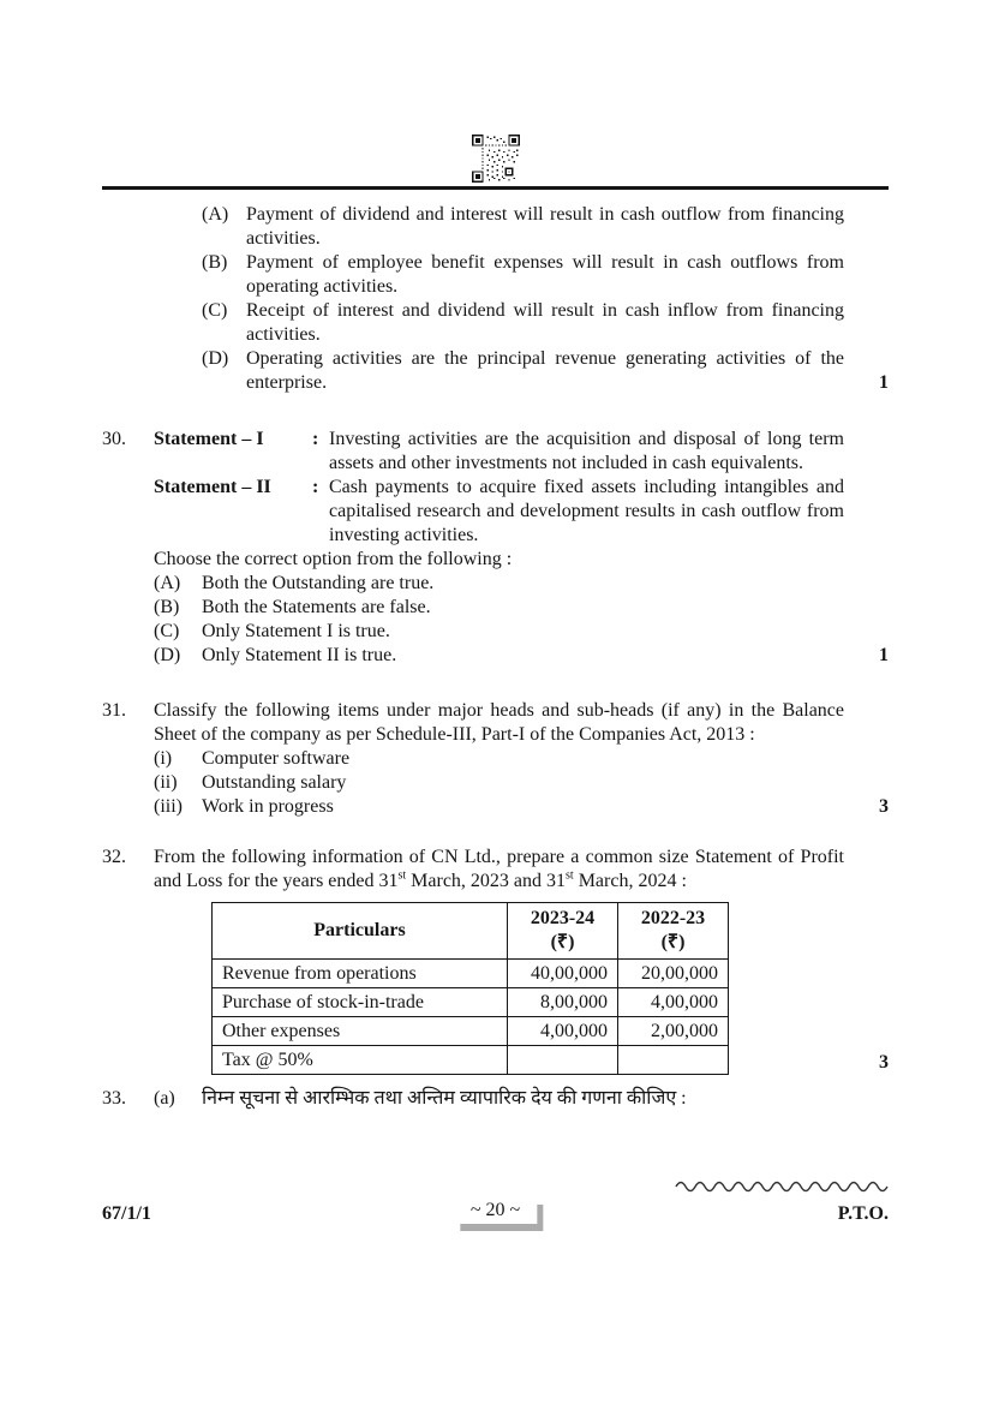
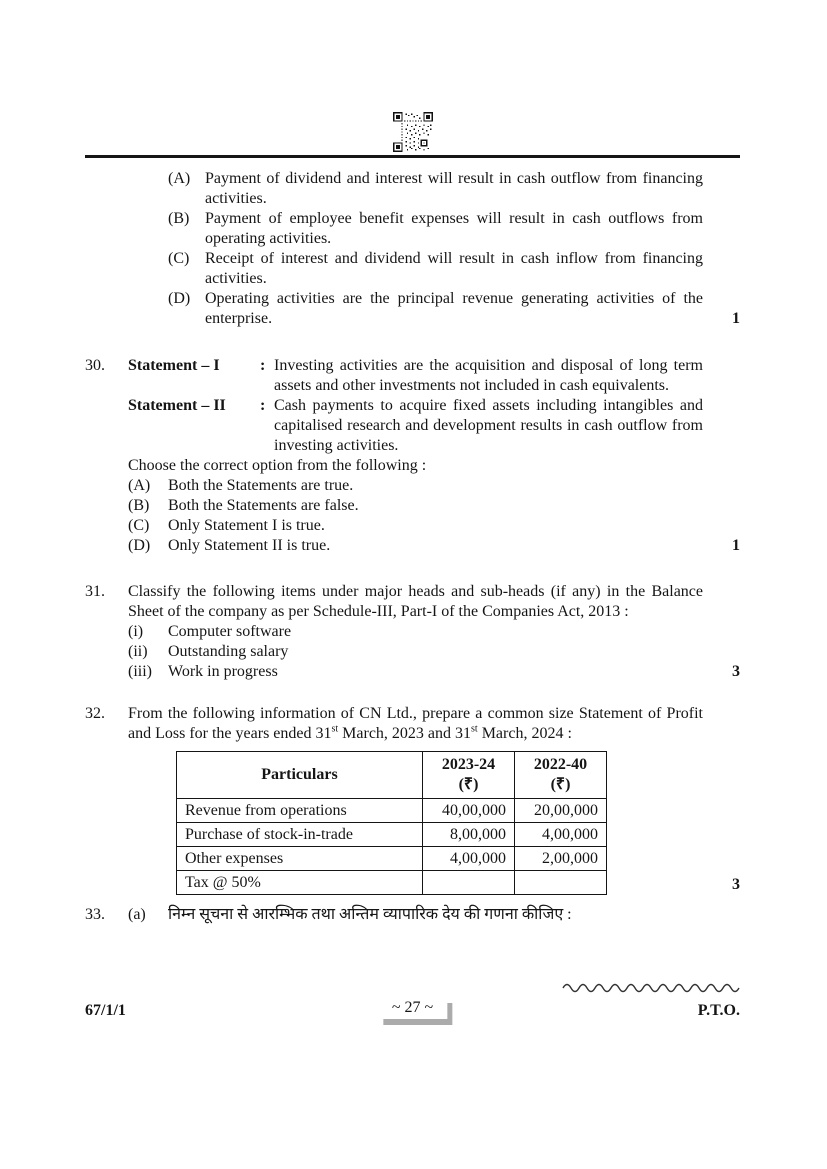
  (A)
  Payment of dividend and interest will result in cash outflow from financing activities.
  (B)
  Payment of employee benefit expenses will result in cash outflows from operating activities.
  (C)
  Receipt of interest and dividend will result in cash inflow from financing activities.
  (D)
  Operating activities are the principal revenue generating activities of the enterprise.
  1
  30.
  Statement – I
  :
  Investing activities are the acquisition and disposal of long term assets and other investments not included in cash equivalents.
  Statement – II
  :
  Cash payments to acquire fixed assets including intangibles and capitalised research and development results in cash outflow from investing activities.
  Choose the correct option from the following :
  (A)
- Both the Outstanding are true.
+ Both the Statements are true.
  (B)
  Both the Statements are false.
  (C)
  Only Statement I is true.
  (D)
  Only Statement II is true.
  1
  31.
  Classify the following items under major heads and sub-heads (if any) in the Balance Sheet of the company as per Schedule-III, Part-I of the Companies Act, 2013 :
  (i)
  Computer software
  (ii)
  Outstanding salary
  (iii)
  Work in progress
  3
  32.
  From the following information of CN Ltd., prepare a common size Statement of Profit and Loss for the years ended 31st March, 2023 and 31st March, 2024 :
- Particulars	2023-24 (₹)	2022-23 (₹)
+ Particulars	2023-24 (₹)	2022-40 (₹)
  Revenue from operations	40,00,000	20,00,000
  Purchase of stock-in-trade	8,00,000	4,00,000
  Other expenses	4,00,000	2,00,000
  Tax @ 50%
  3
  33.
  (a)
  निम्न सूचना से आरम्भिक तथा अन्तिम व्यापारिक देय की गणना कीजिए :
  67/1/1
- ~ 20 ~
+ ~ 27 ~
  P.T.O.
